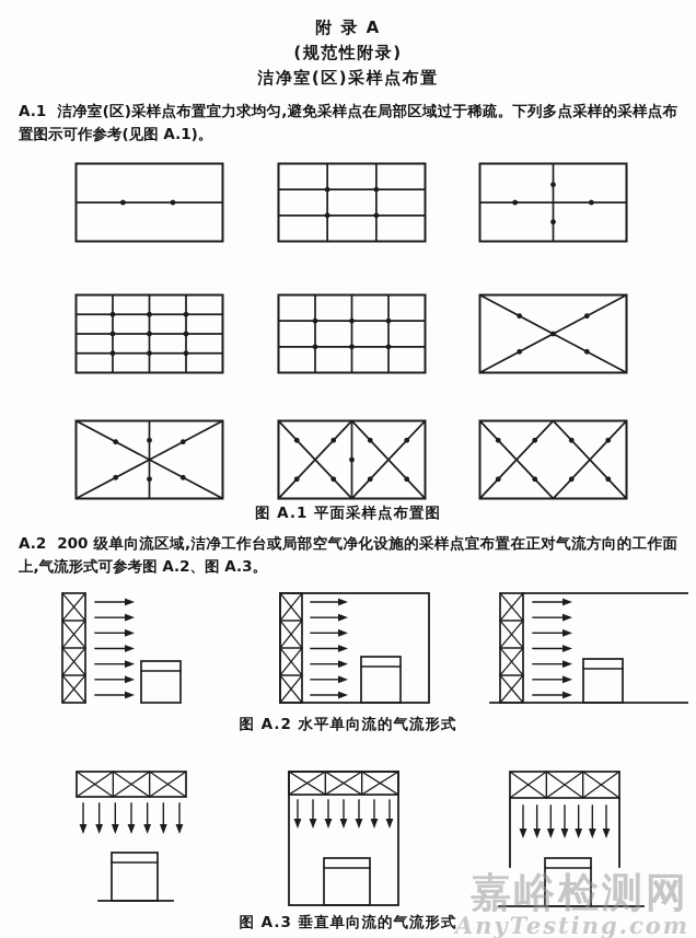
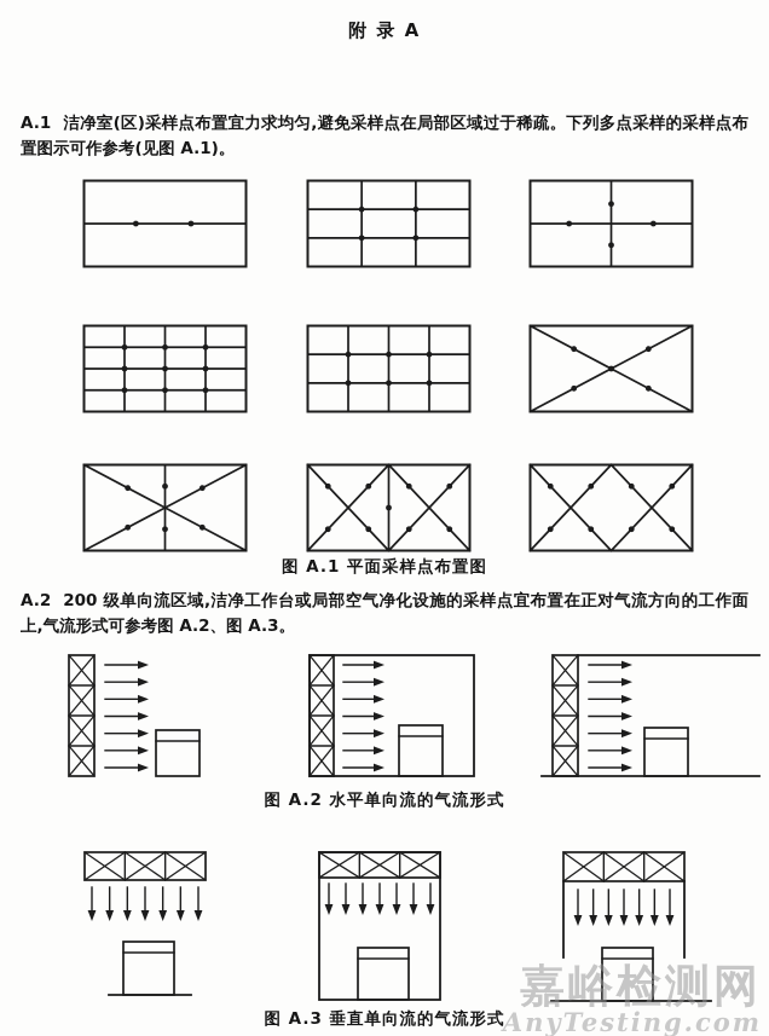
  附 录 A
- (规范性附录)
- 洁净室(区)采样点布置
  A.1 洁净室(区)采样点布置宜力求均匀,避免采样点在局部区域过于稀疏。下列多点采样的采样点布置图示可作参考(见图 A.1)。
  图 A.1 平面采样点布置图
  A.2 200 级单向流区域,洁净工作台或局部空气净化设施的采样点宜布置在正对气流方向的工作面上,气流形式可参考图 A.2、图 A.3。
  图 A.2 水平单向流的气流形式
  图 A.3 垂直单向流的气流形式
  嘉峪检测网
  AnyTesting.com
